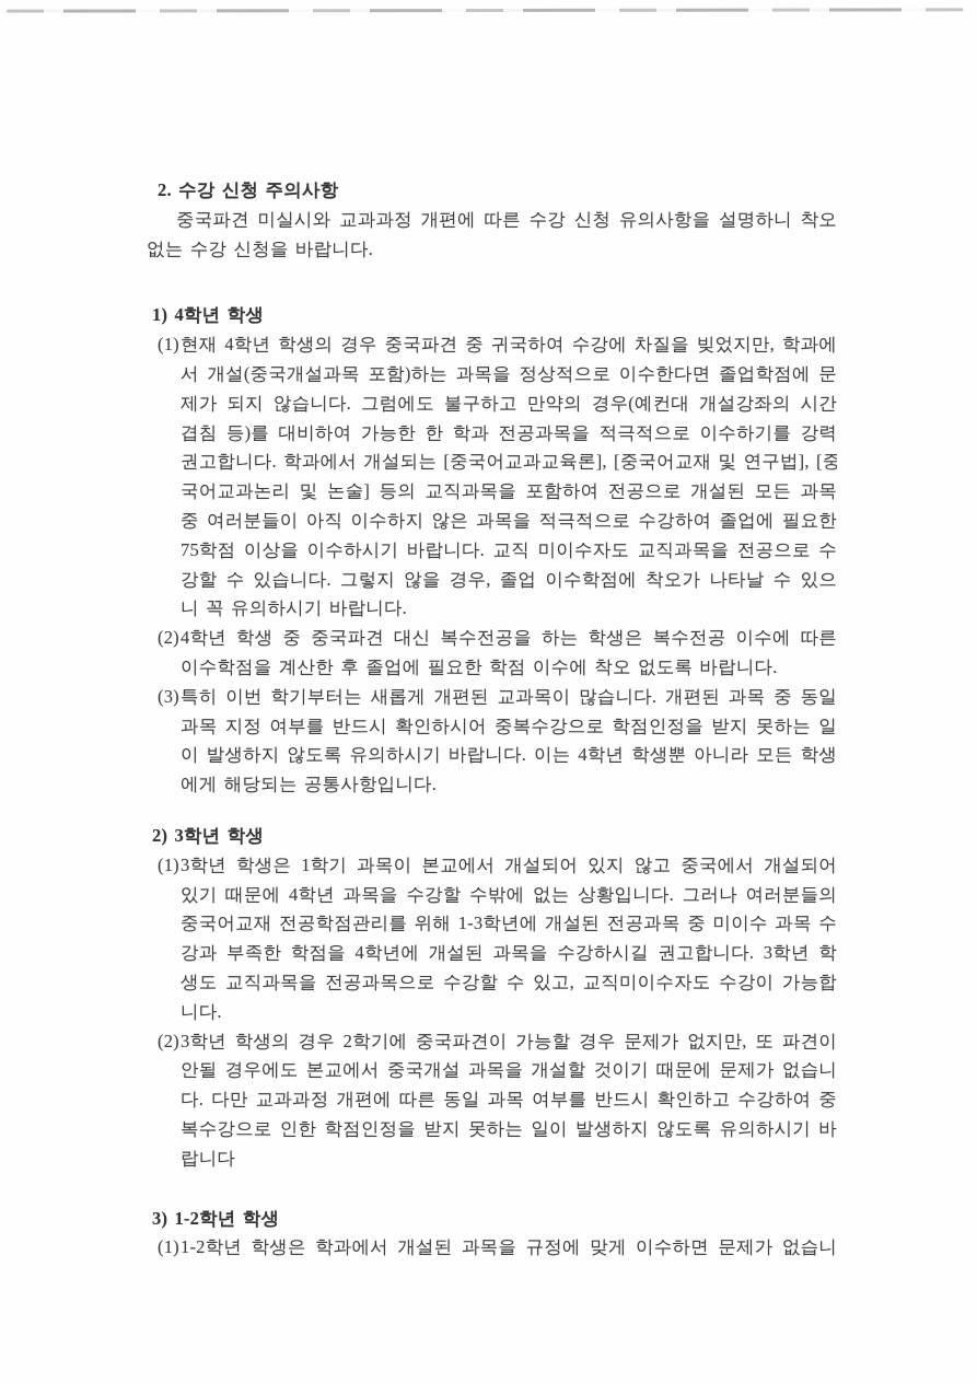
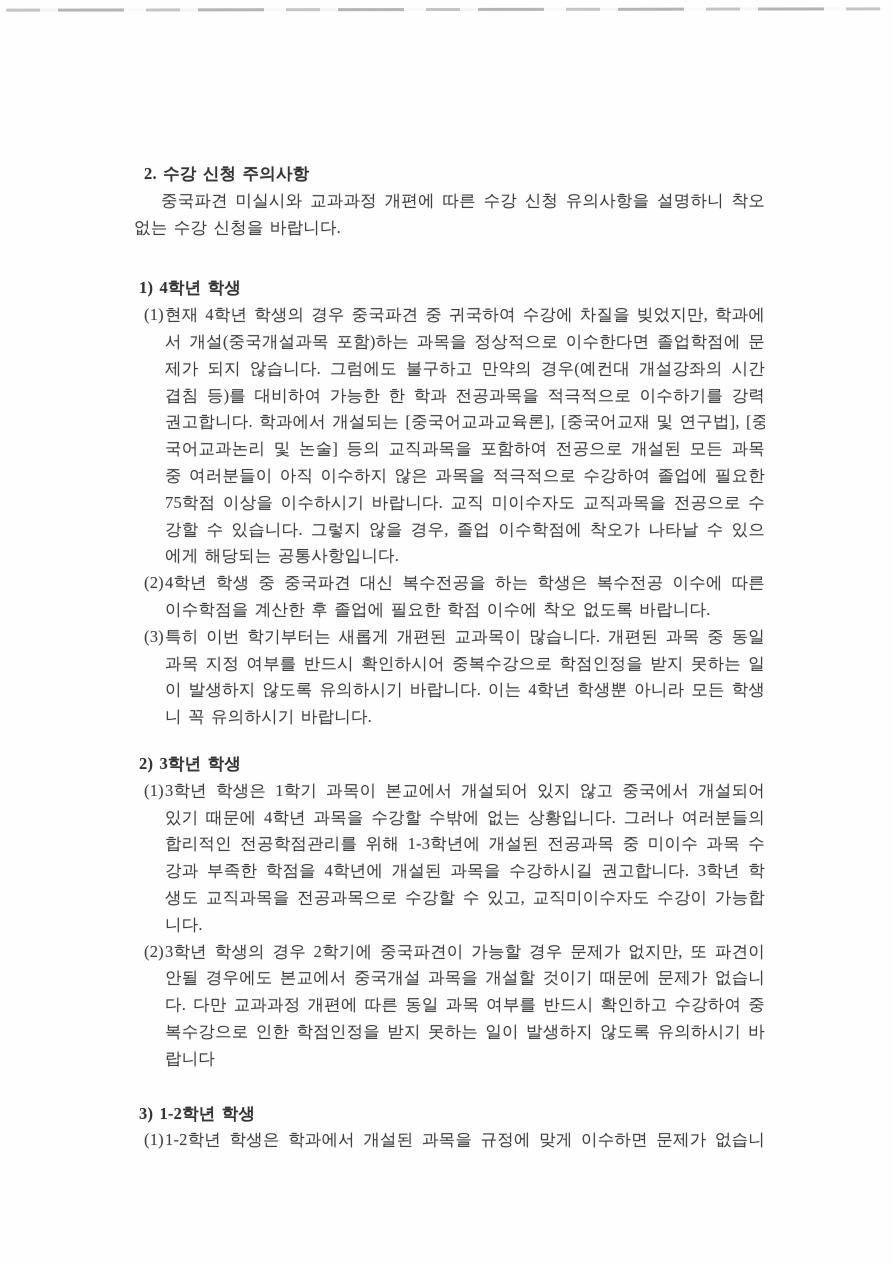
  2. 수강 신청 주의사항
  중국파견 미실시와 교과과정 개편에 따른 수강 신청 유의사항을 설명하니 착오
  없는 수강 신청을 바랍니다.
  1) 4학년 학생
  (1)
  현재 4학년 학생의 경우 중국파견 중 귀국하여 수강에 차질을 빚었지만, 학과에
  서 개설(중국개설과목 포함)하는 과목을 정상적으로 이수한다면 졸업학점에 문
  제가 되지 않습니다. 그럼에도 불구하고 만약의 경우(예컨대 개설강좌의 시간
  겹침 등)를 대비하여 가능한 한 학과 전공과목을 적극적으로 이수하기를 강력
  권고합니다. 학과에서 개설되는 [중국어교과교육론], [중국어교재 및 연구법], [중
  국어교과논리 및 논술] 등의 교직과목을 포함하여 전공으로 개설된 모든 과목
  중 여러분들이 아직 이수하지 않은 과목을 적극적으로 수강하여 졸업에 필요한
  75학점 이상을 이수하시기 바랍니다. 교직 미이수자도 교직과목을 전공으로 수
  강할 수 있습니다. 그렇지 않을 경우, 졸업 이수학점에 착오가 나타날 수 있으
- 니 꼭 유의하시기 바랍니다.
+ 에게 해당되는 공통사항입니다.
  (2)
  4학년 학생 중 중국파견 대신 복수전공을 하는 학생은 복수전공 이수에 따른
  이수학점을 계산한 후 졸업에 필요한 학점 이수에 착오 없도록 바랍니다.
  (3)
  특히 이번 학기부터는 새롭게 개편된 교과목이 많습니다. 개편된 과목 중 동일
  과목 지정 여부를 반드시 확인하시어 중복수강으로 학점인정을 받지 못하는 일
  이 발생하지 않도록 유의하시기 바랍니다. 이는 4학년 학생뿐 아니라 모든 학생
- 에게 해당되는 공통사항입니다.
+ 니 꼭 유의하시기 바랍니다.
  2) 3학년 학생
  (1)
  3학년 학생은 1학기 과목이 본교에서 개설되어 있지 않고 중국에서 개설되어
  있기 때문에 4학년 과목을 수강할 수밖에 없는 상황입니다. 그러나 여러분들의
- 중국어교재 전공학점관리를 위해 1-3학년에 개설된 전공과목 중 미이수 과목 수
+ 합리적인 전공학점관리를 위해 1-3학년에 개설된 전공과목 중 미이수 과목 수
  강과 부족한 학점을 4학년에 개설된 과목을 수강하시길 권고합니다. 3학년 학
  생도 교직과목을 전공과목으로 수강할 수 있고, 교직미이수자도 수강이 가능합
  니다.
  (2)
  3학년 학생의 경우 2학기에 중국파견이 가능할 경우 문제가 없지만, 또 파견이
  안될 경우에도 본교에서 중국개설 과목을 개설할 것이기 때문에 문제가 없습니
  다. 다만 교과과정 개편에 따른 동일 과목 여부를 반드시 확인하고 수강하여 중
  복수강으로 인한 학점인정을 받지 못하는 일이 발생하지 않도록 유의하시기 바
  랍니다
  3) 1-2학년 학생
  (1)
  1-2학년 학생은 학과에서 개설된 과목을 규정에 맞게 이수하면 문제가 없습니
